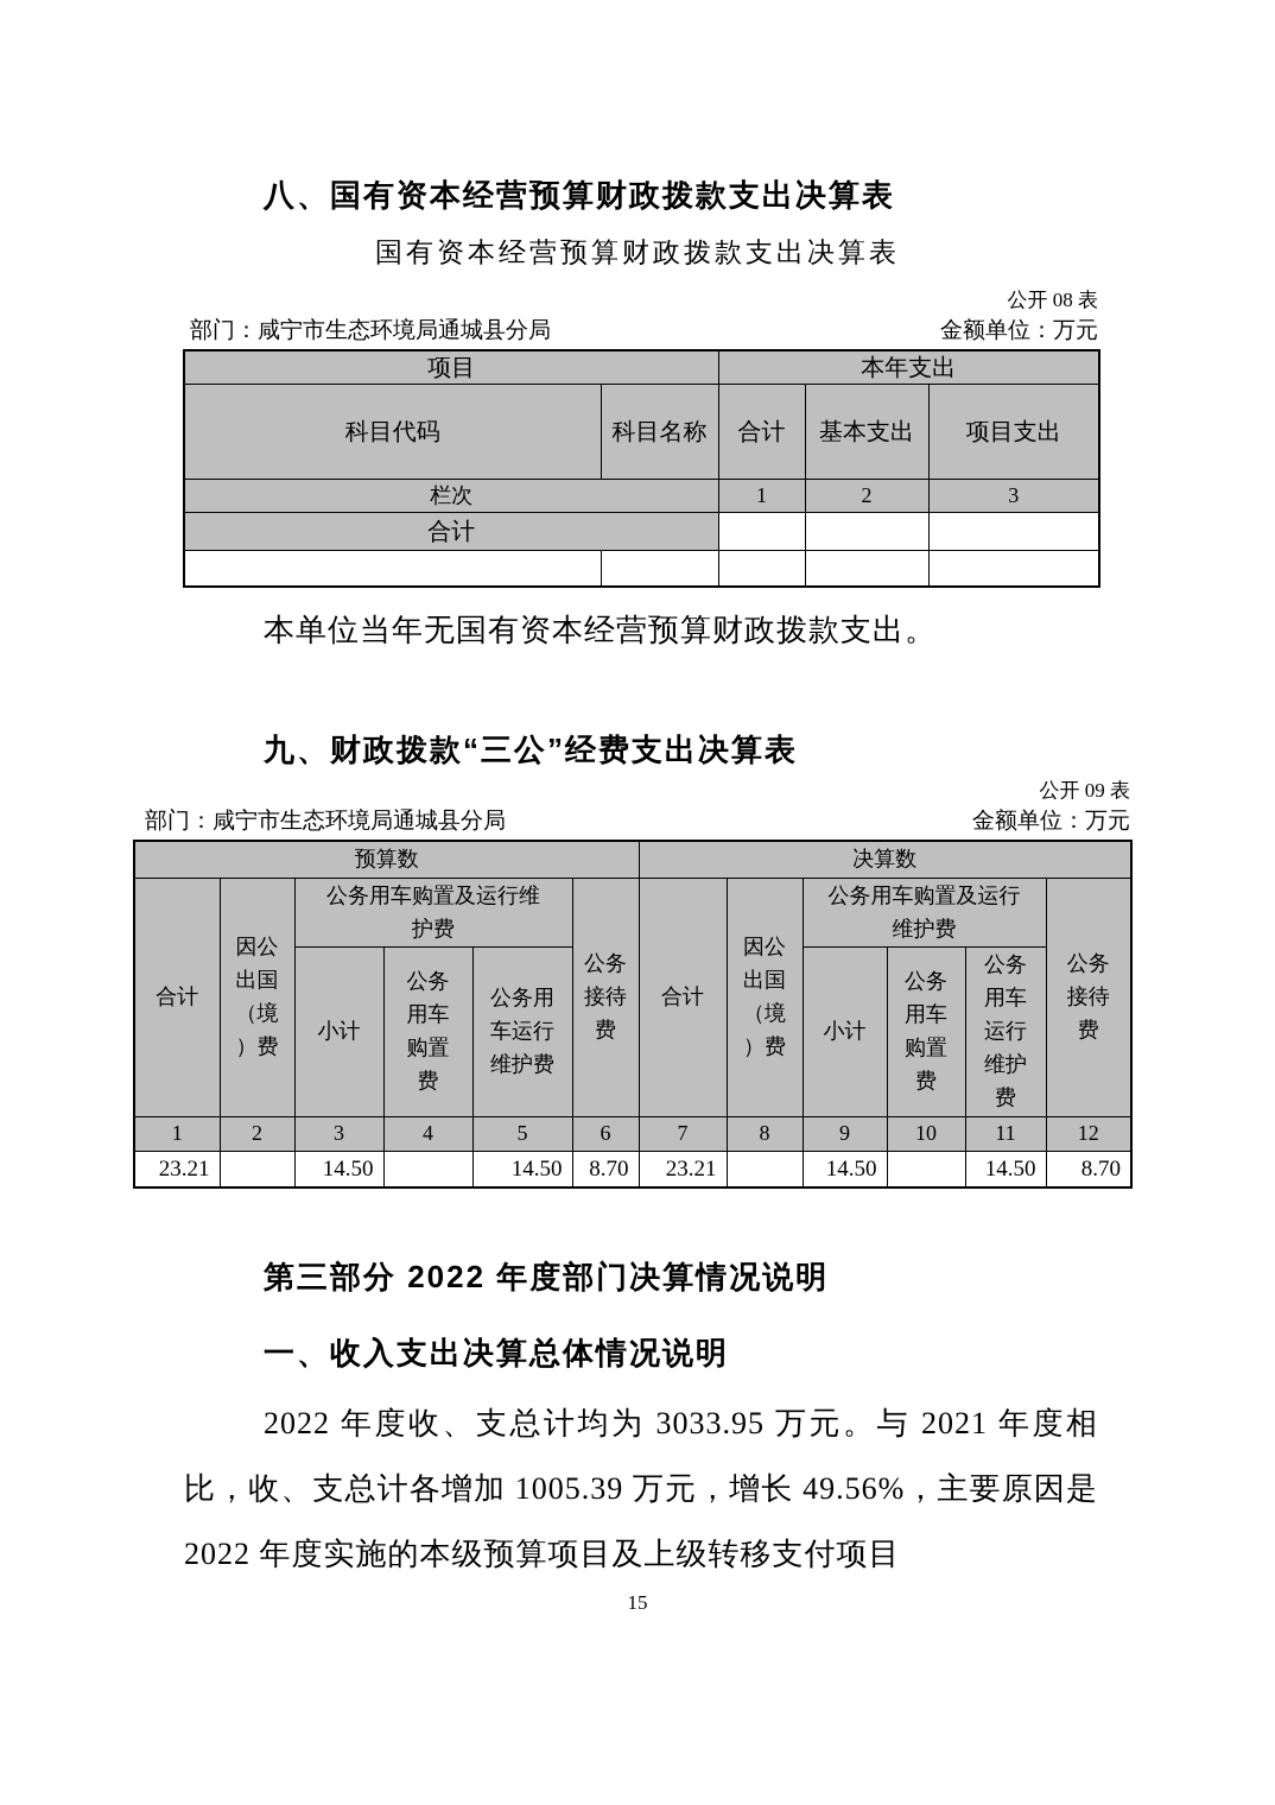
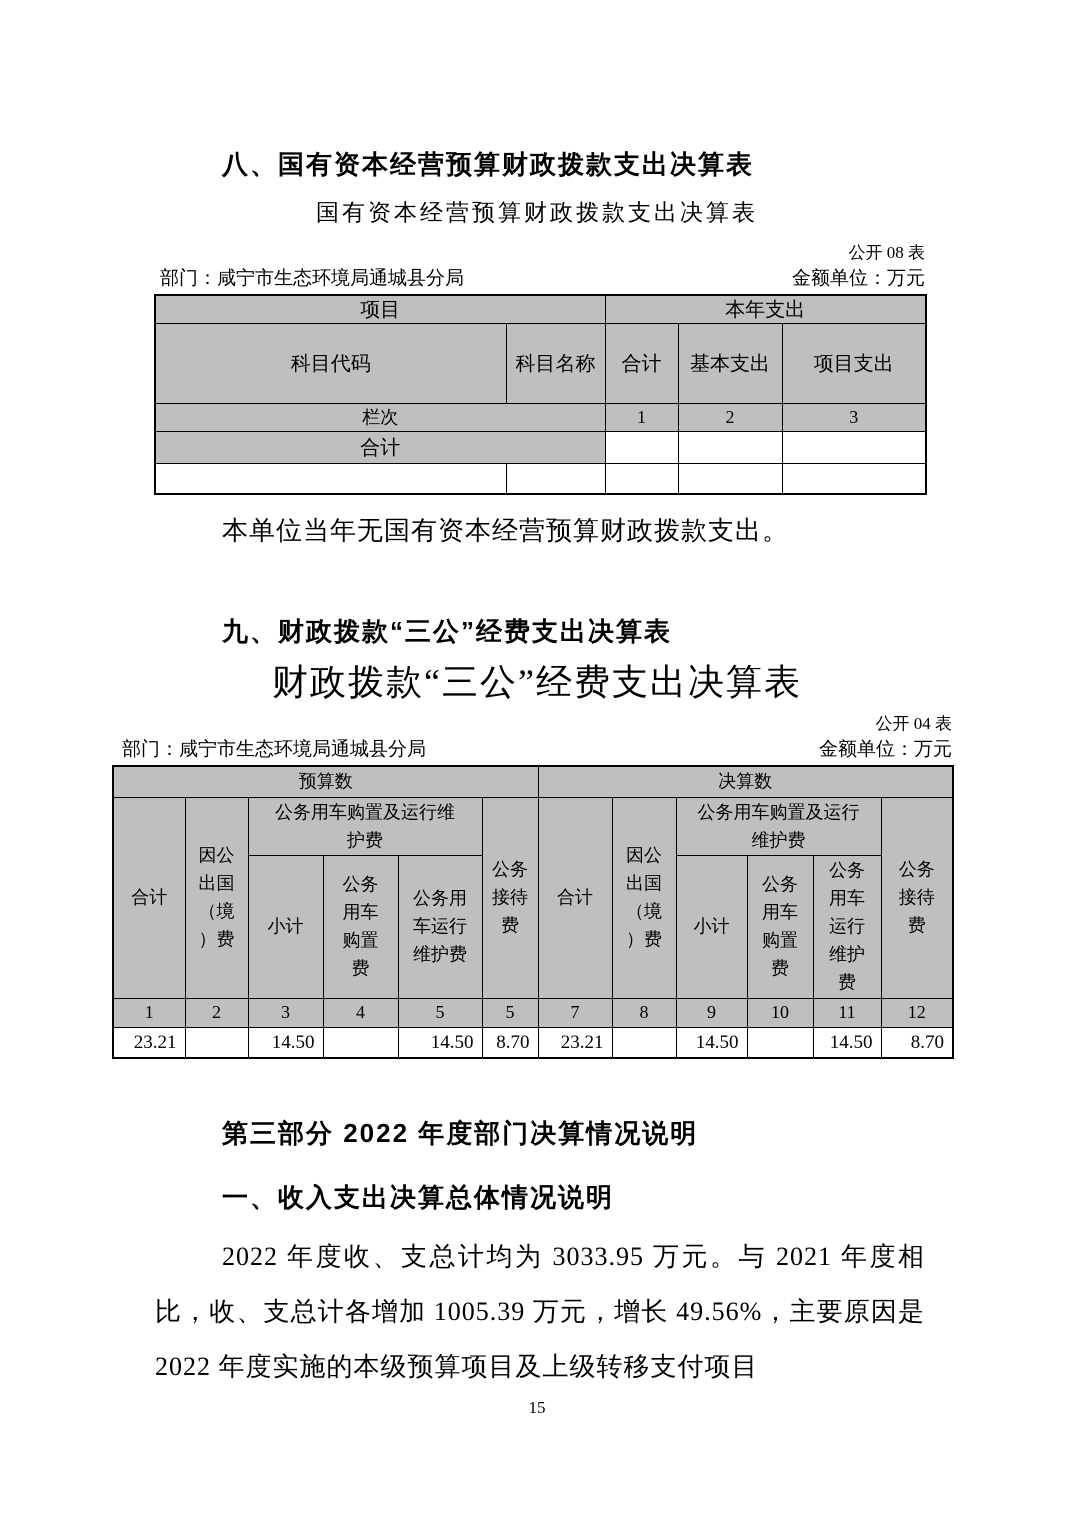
  八、国有资本经营预算财政拨款支出决算表
  国有资本经营预算财政拨款支出决算表
  公开 08 表
  部门：咸宁市生态环境局通城县分局
  金额单位：万元
  项目	本年支出
  科目代码	科目名称	合计	基本支出	项目支出
  栏次	1	2	3
  合计
  本单位当年无国有资本经营预算财政拨款支出。
  九、财政拨款“三公”经费支出决算表
+ 财政拨款“三公”经费支出决算表
- 公开 09 表
+ 公开 04 表
  部门：咸宁市生态环境局通城县分局
  金额单位：万元
  预算数	决算数
  合计	因公出国（境）费	公务用车购置及运行维护费	公务接待费	合计	因公出国（境）费	公务用车购置及运行维护费	公务接待费
  小计	公务用车购置费	公务用车运行维护费	小计	公务用车购置费	公务用车运行维护费
- 1	2	3	4	5	6	7	8	9	10	11	12
+ 1	2	3	4	5	5	7	8	9	10	11	12
  23.21		14.50		14.50	8.70	23.21		14.50		14.50	8.70
  第三部分 2022 年度部门决算情况说明
  一、收入支出决算总体情况说明
  2022 年度收、支总计均为 3033.95 万元。与 2021 年度相比，收、支总计各增加 1005.39 万元，增长 49.56%，主要原因是 2022 年度实施的本级预算项目及上级转移支付项目
  15
